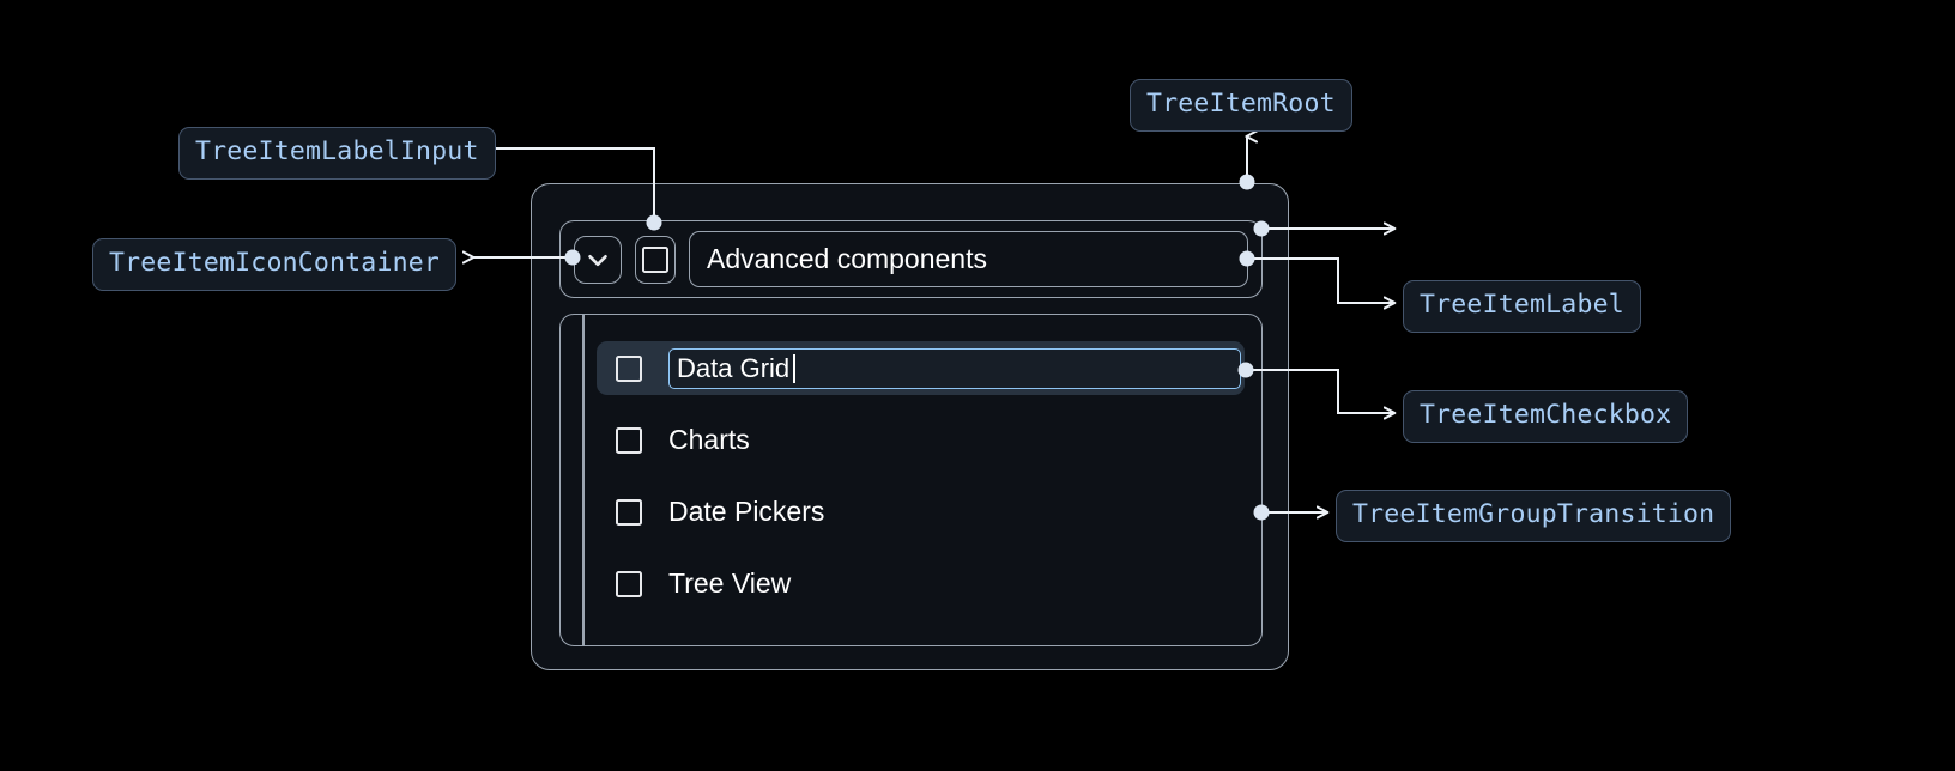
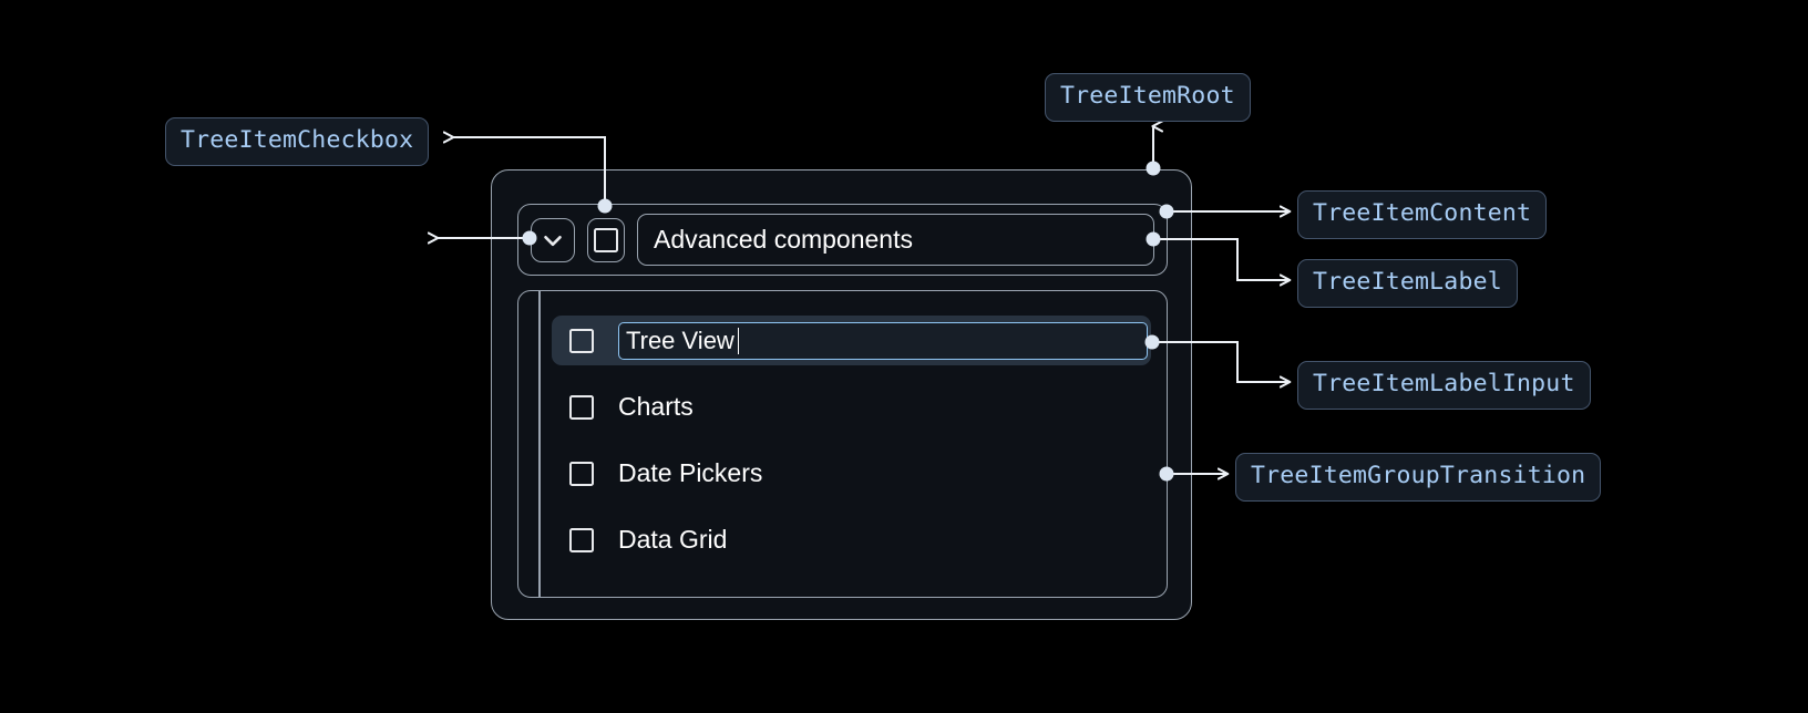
  Advanced components
- Data Grid
+ Tree View
  Charts
  Date Pickers
- Tree View
+ Data Grid
- TreeItemLabelInput
+ TreeItemCheckbox
- TreeItemIconContainer
  TreeItemRoot
+ TreeItemContent
  TreeItemLabel
- TreeItemCheckbox
+ TreeItemLabelInput
  TreeItemGroupTransition
